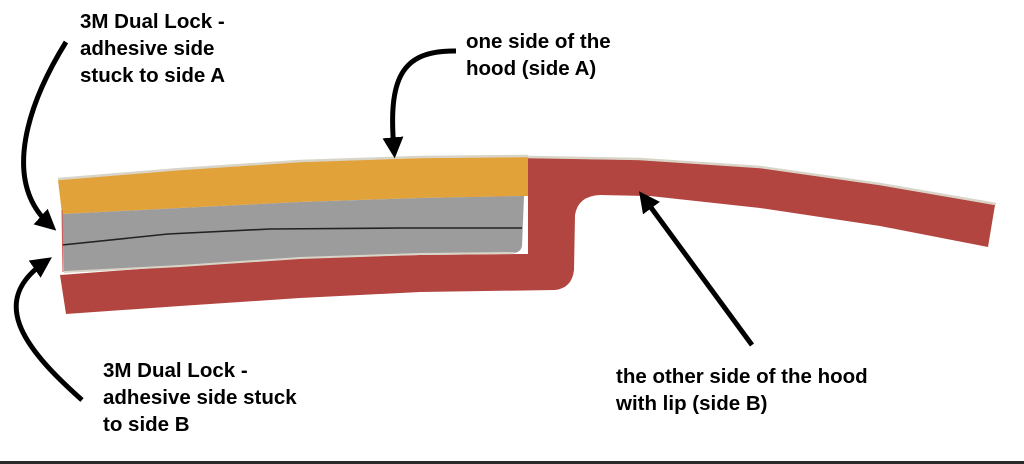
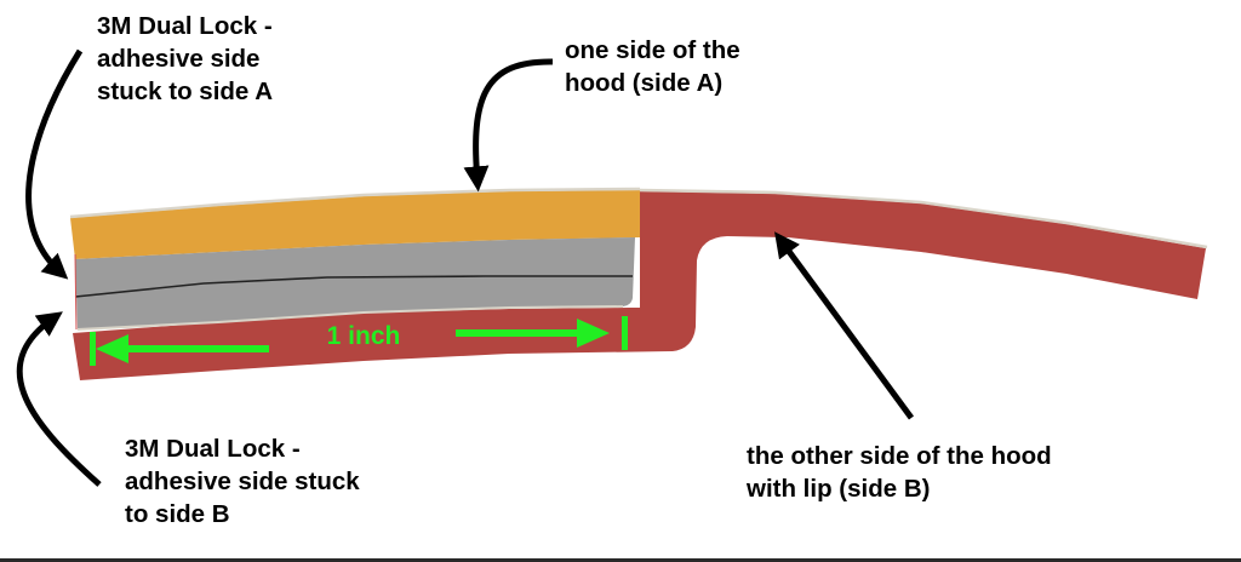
+ 1 inch
  3M Dual Lock -
  adhesive side
  stuck to side A
  one side of the
  hood (side A)
  3M Dual Lock -
  adhesive side stuck
  to side B
  the other side of the hood
  with lip (side B)
